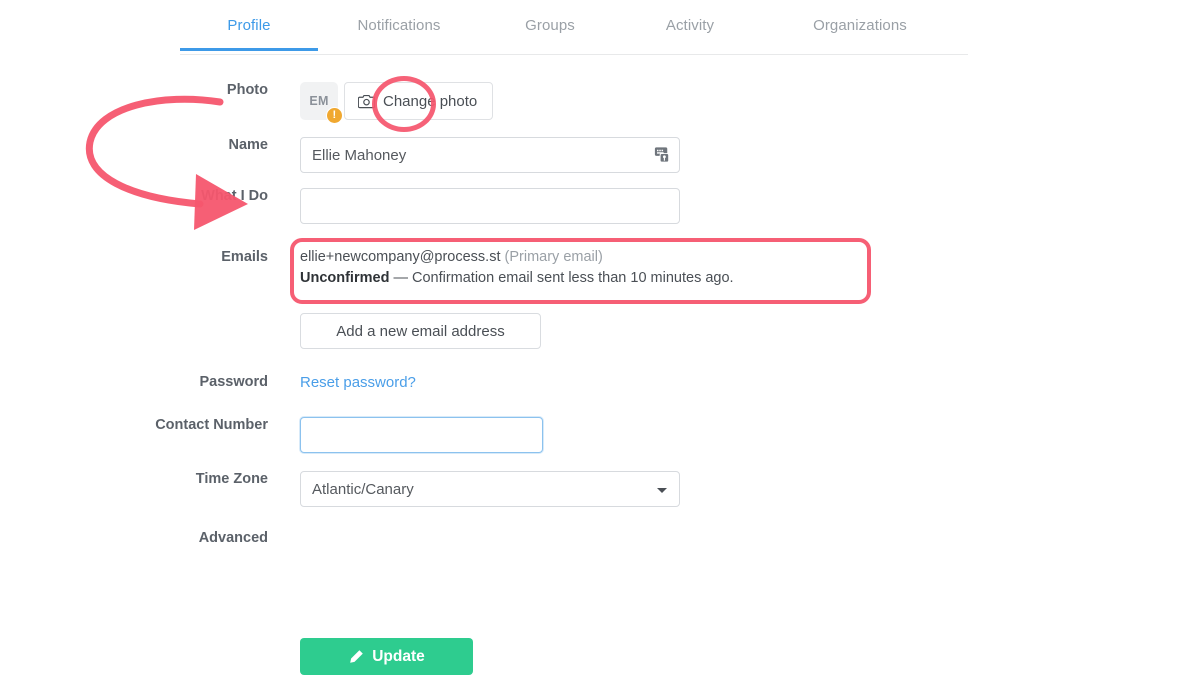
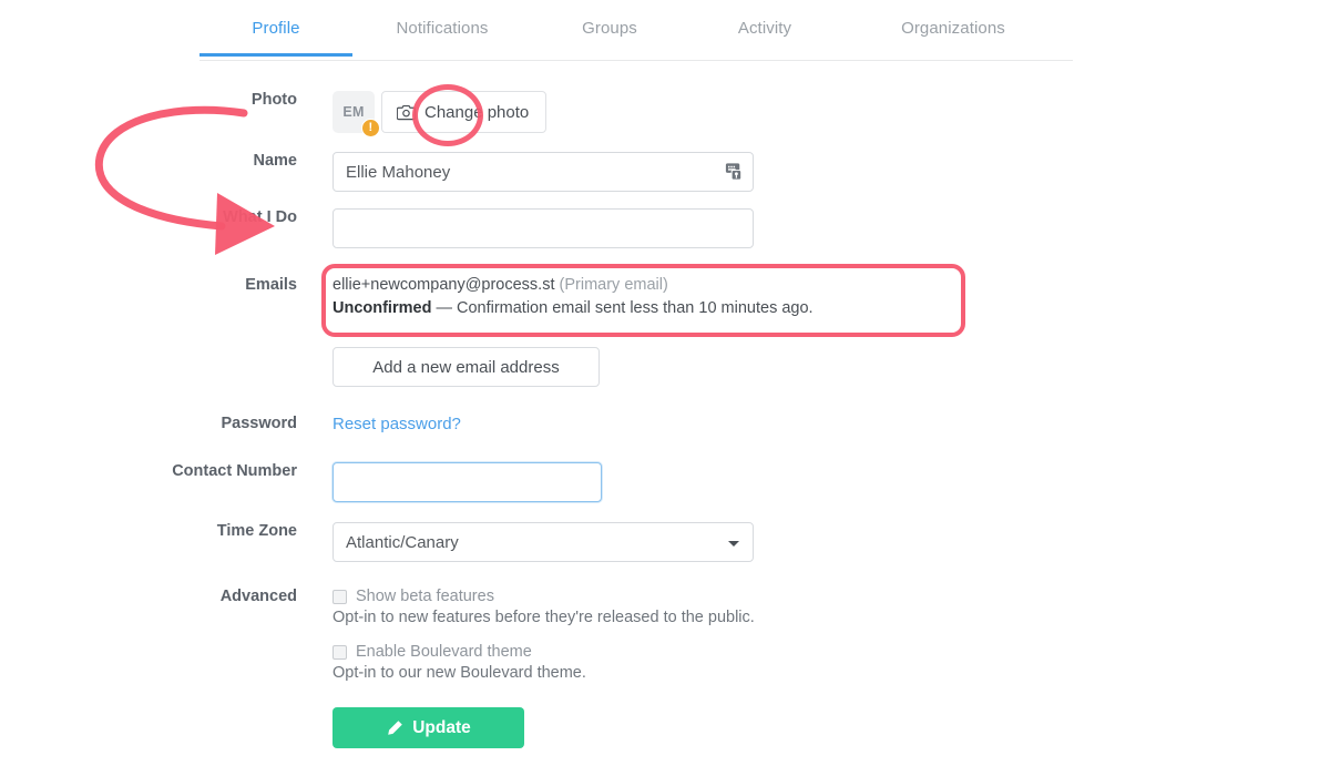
  Profile
  Notifications
  Groups
  Activity
  Organizations
  Photo
  EM
  !
  Change photo
  Name
  Ellie Mahoney
  Emails
  ellie+newcompany@process.st (Primary email)
  Unconfirmed — Confirmation email sent less than 10 minutes ago.
  Add a new email address
  Password
  Reset password?
  Contact Number
  Time Zone
  Atlantic/Canary
  Advanced
+ Show beta features
+ Opt-in to new features before they're released to the public.
+ Enable Boulevard theme
+ Opt-in to our new Boulevard theme.
  Update
